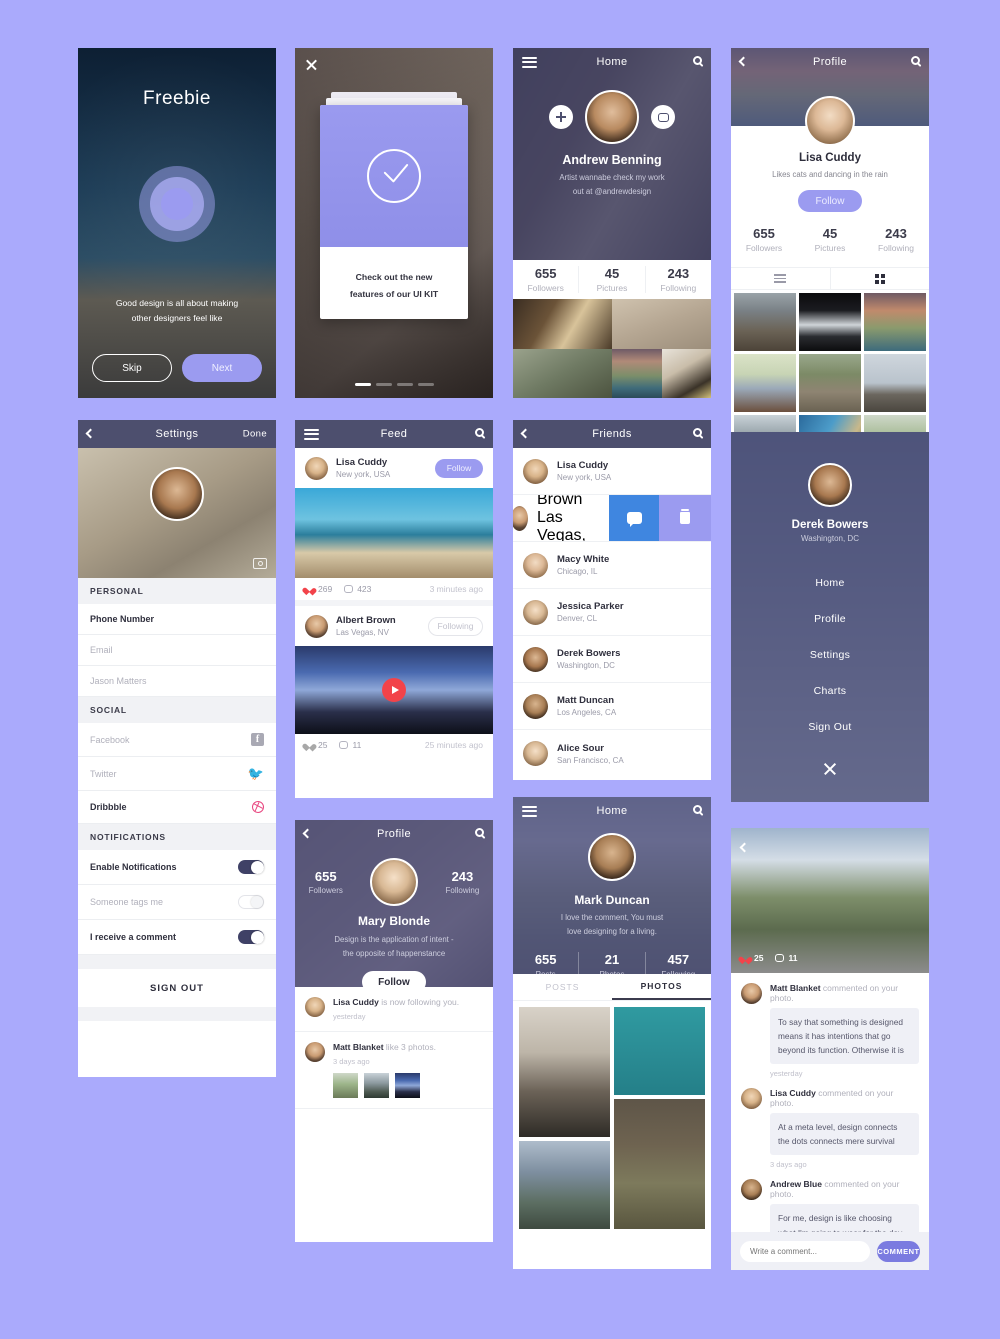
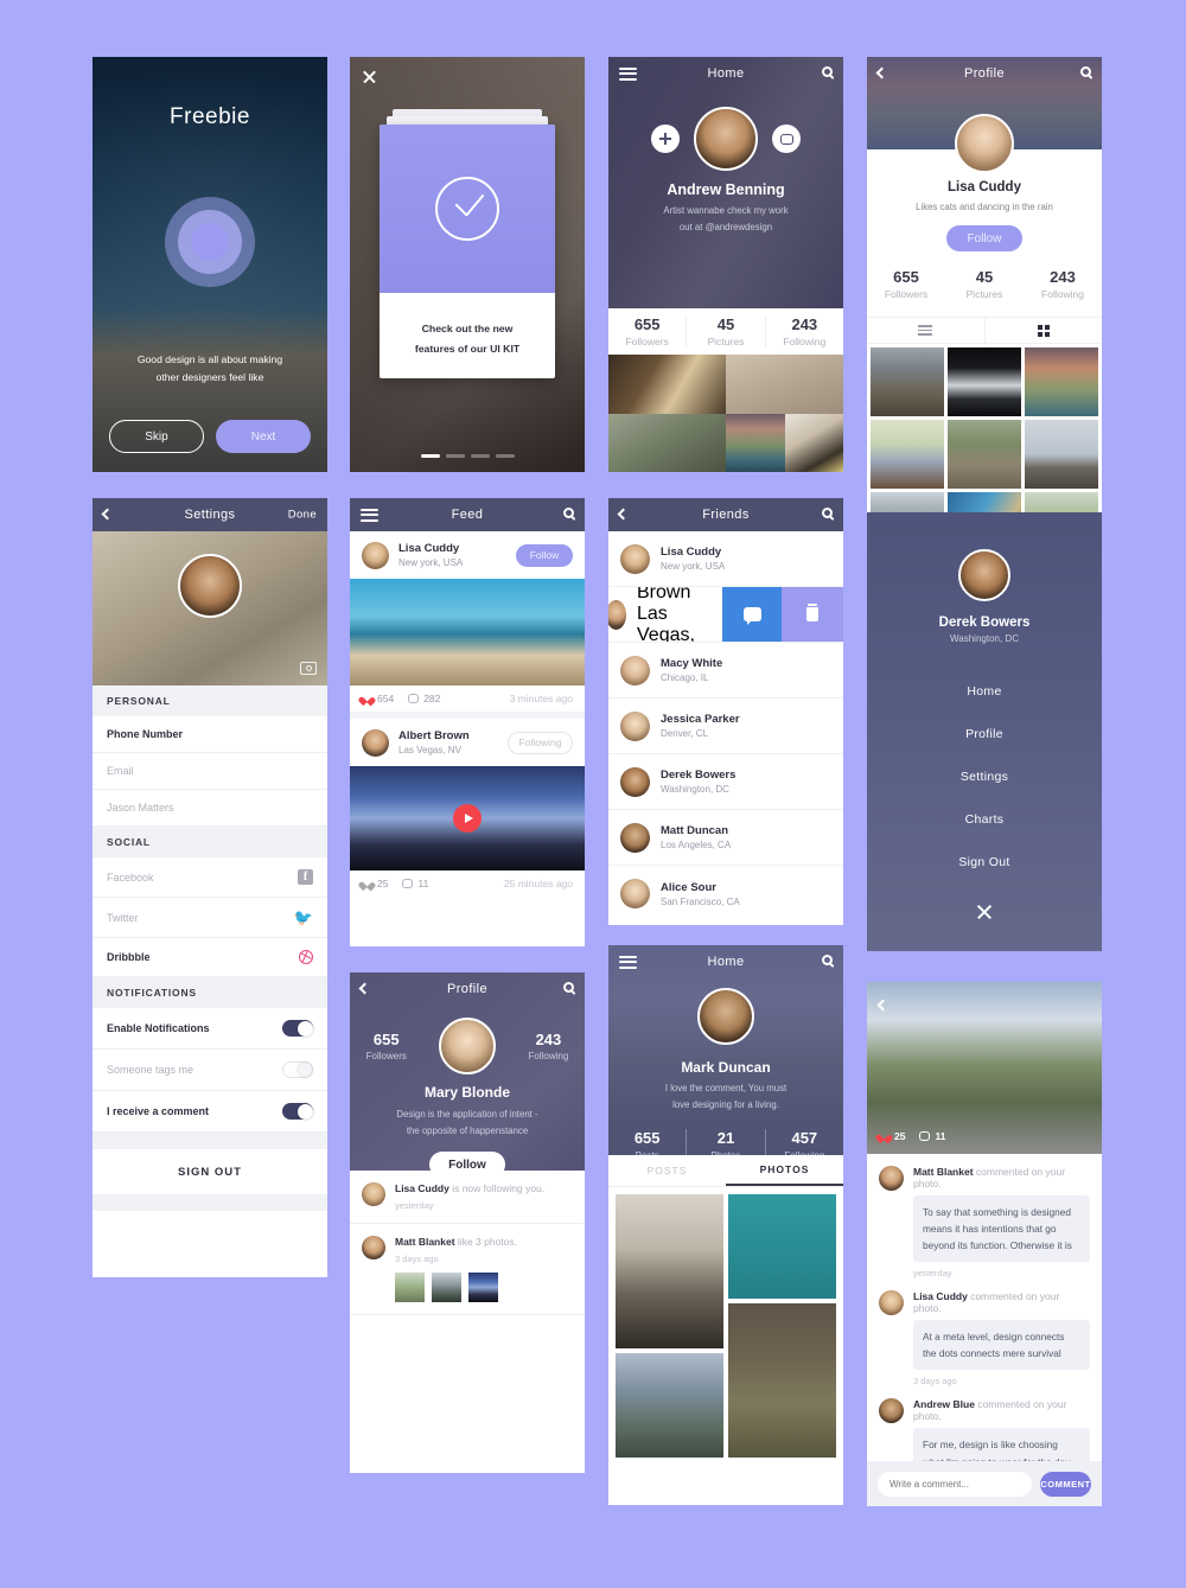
  Freebie
  Good design is all about making
  other designers feel like
  Skip
  Next
  Check out the new
  features of our UI KIT
  Home
  Andrew Benning
  Artist wannabe check my work
  out at @andrewdesign
  655
  Followers
  45
  Pictures
  243
  Following
  Profile
  Lisa Cuddy
  Likes cats and dancing in the rain
  Follow
  655
  Followers
  45
  Pictures
  243
  Following
  Settings
  Done
  PERSONAL
  Phone Number
  Email
  Jason Matters
  SOCIAL
  Facebook
  f
  Twitter
  🐦
  Dribbble
  NOTIFICATIONS
  Enable Notifications
  Someone tags me
  I receive a comment
  SIGN OUT
  Feed
  Lisa Cuddy
  New york, USA
  Follow
- 269
+ 654
- 423
+ 282
  3 minutes ago
  Albert Brown
  Las Vegas, NV
  Following
  25
  11
  25 minutes ago
  Friends
  Lisa Cuddy
  New york, USA
  Las Vegas,
  Macy White
  Chicago, IL
  Jessica Parker
  Denver, CL
  Derek Bowers
  Washington, DC
  Matt Duncan
  Los Angeles, CA
  Alice Sour
  San Francisco, CA
  Derek Bowers
  Washington, DC
  Home
  Profile
  Settings
  Charts
  Sign Out
  Profile
  655
  Followers
  243
  Following
  Mary Blonde
  Design is the application of intent -
  the opposite of happenstance
  Follow
  Lisa Cuddy is now following you.
  yesterday
  Matt Blanket like 3 photos.
  3 days ago
  Home
  Mark Duncan
  I love the comment, You must
  love designing for a living.
  655
  21
  457
  POSTS
  PHOTOS
  25
  11
  Matt Blanket commented on your photo.
  To say that something is designed means it has intentions that go beyond its function. Otherwise it is
  yesterday
  Lisa Cuddy commented on your photo.
  At a meta level, design connects the dots connects mere survival
  3 days ago
  Andrew Blue commented on your photo.
  Write a comment...
  COMMENT
